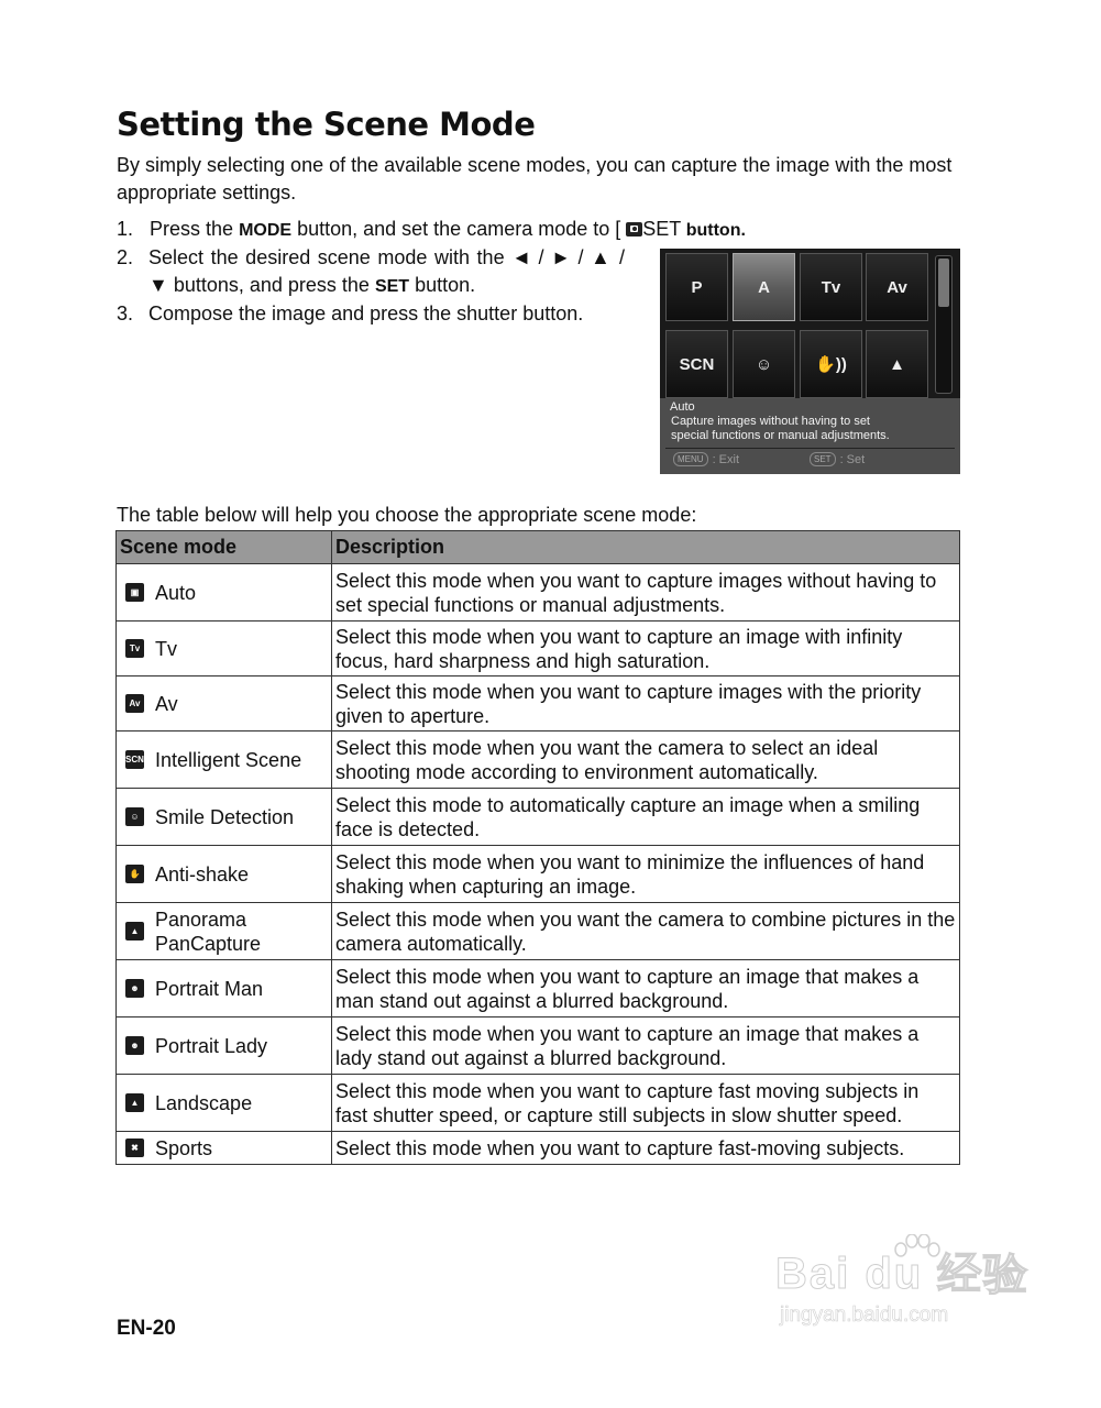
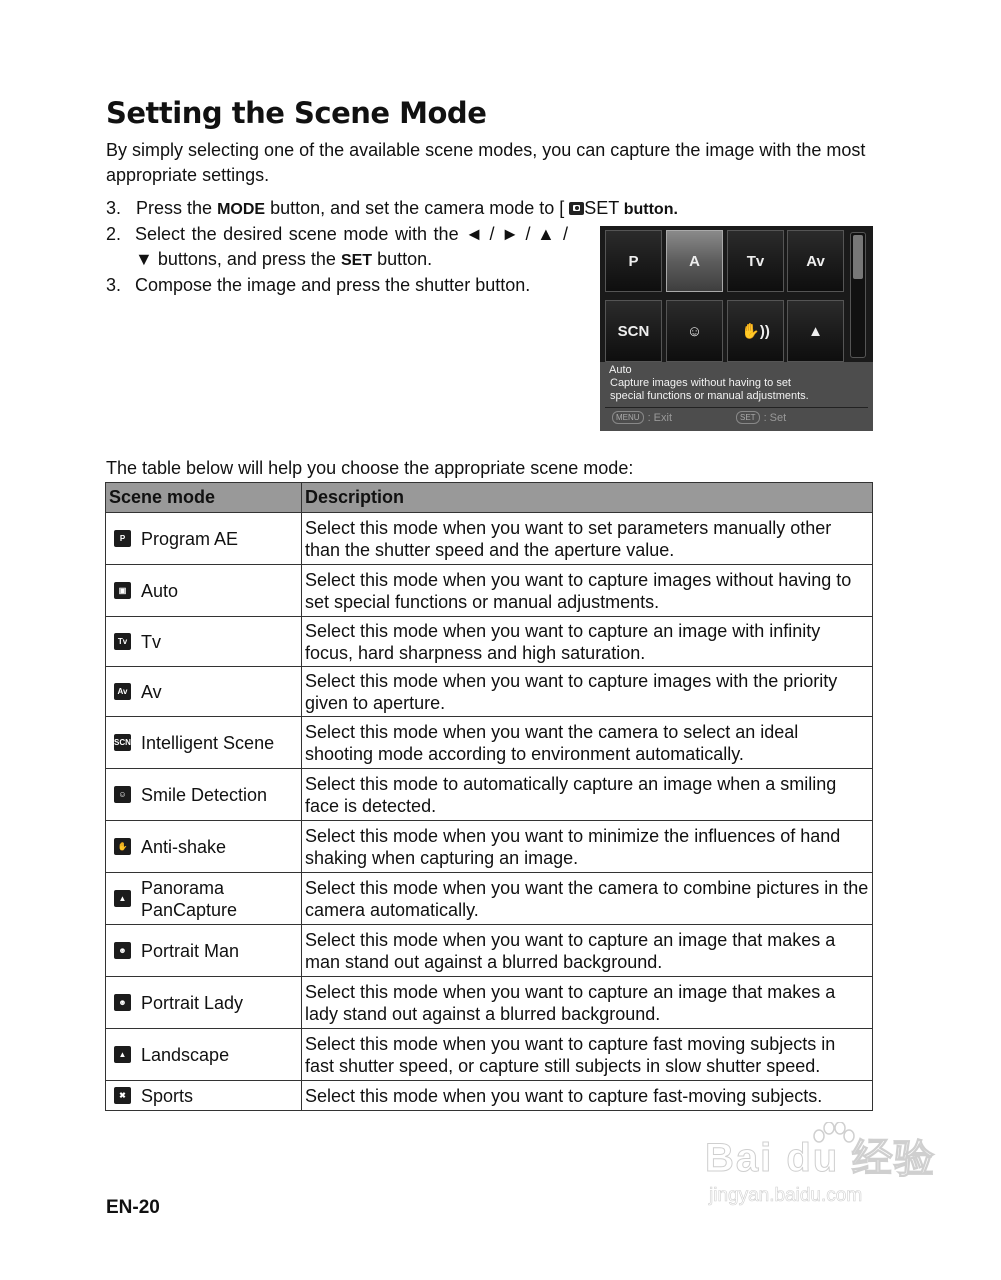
  Setting the Scene Mode
  By simply selecting one of the available scene modes, you can capture the image with the most appropriate settings.
- 1. Press the MODE button, and set the camera mode to [ SET button.
+ 3. Press the MODE button, and set the camera mode to [ SET button.
  2.
  Select the desired scene mode with the ◄ / ► / ▲ / ▼ buttons, and press the SET button.
  3.
  Compose the image and press the shutter button.
  P
  A
  Tv
  Av
  SCN
  ☺
  ✋))
  ▲
  Auto
  Capture images without having to set
  special functions or manual adjustments.
  MENU
  : Exit
  SET
  : Set
  The table below will help you choose the appropriate scene mode:
  Scene mode	Description
+ P Program AE	Select this mode when you want to set parameters manually other than the shutter speed and the aperture value.
  ▣ Auto	Select this mode when you want to capture images without having to set special functions or manual adjustments.
  Tv Tv	Select this mode when you want to capture an image with infinity focus, hard sharpness and high saturation.
  Av Av	Select this mode when you want to capture images with the priority given to aperture.
  SCN Intelligent Scene	Select this mode when you want the camera to select an ideal shooting mode according to environment automatically.
  ☺ Smile Detection	Select this mode to automatically capture an image when a smiling face is detected.
  ✋ Anti-shake	Select this mode when you want to minimize the influences of hand shaking when capturing an image.
  ▲PanoramaPanCapture	Select this mode when you want the camera to combine pictures in the camera automatically.
  ☻ Portrait Man	Select this mode when you want to capture an image that makes a man stand out against a blurred background.
  ☻ Portrait Lady	Select this mode when you want to capture an image that makes a lady stand out against a blurred background.
  ▲ Landscape	Select this mode when you want to capture fast moving subjects in fast shutter speed, or capture still subjects in slow shutter speed.
  ✖ Sports	Select this mode when you want to capture fast-moving subjects.
  EN-20
  Bai du 经验
  jingyan.baidu.com
